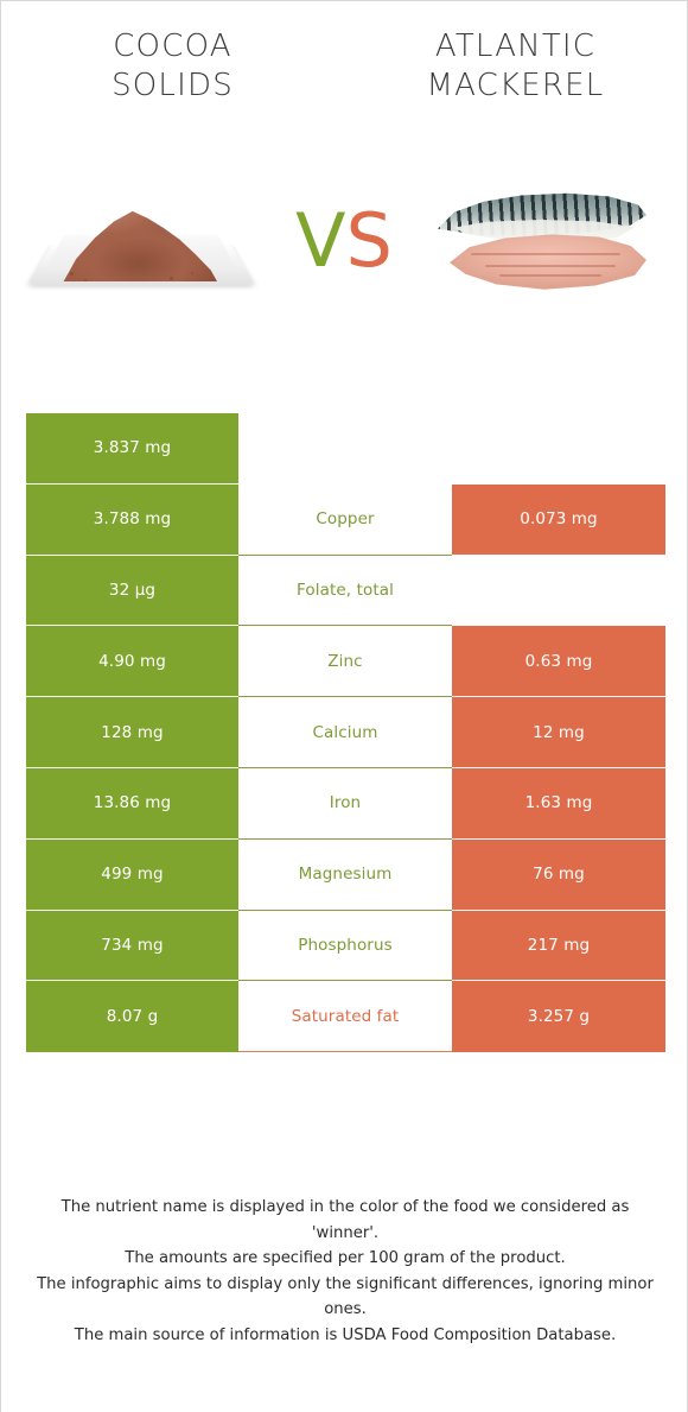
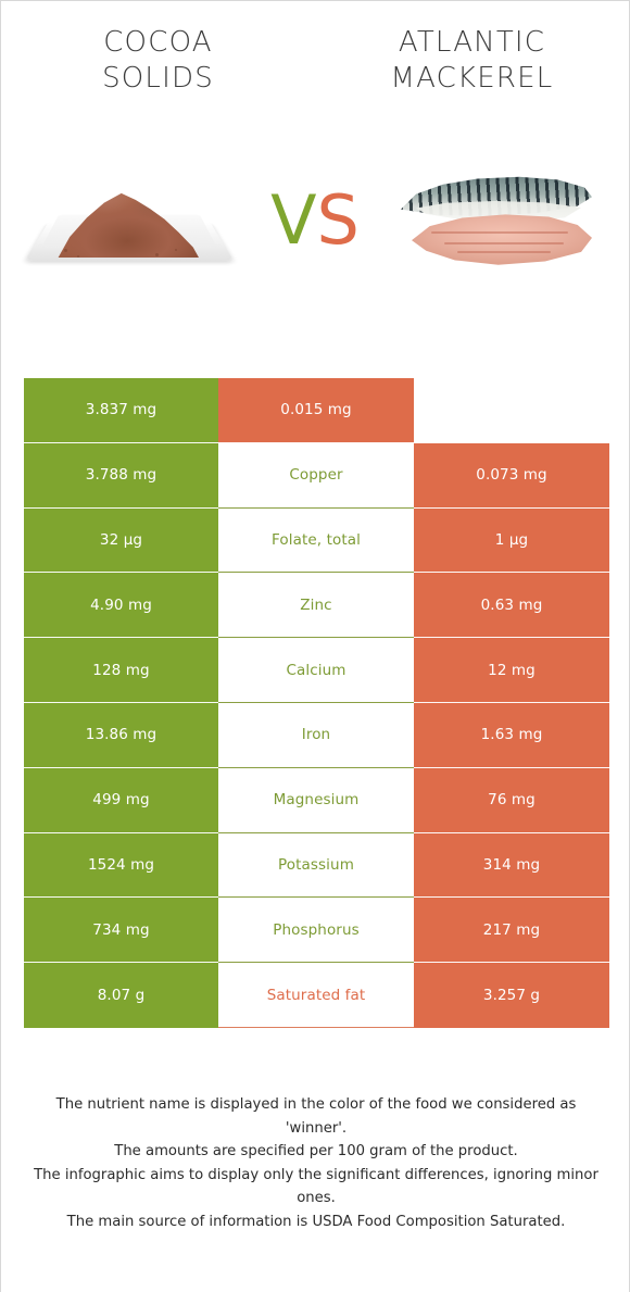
  COCOA
  SOLIDS
  ATLANTIC
  MACKEREL
  VS
  3.837 mg
+ 0.015 mg
  3.788 mg
  Copper
  0.073 mg
  32 µg
  Folate, total
+ 1 µg
  4.90 mg
  Zinc
  0.63 mg
  128 mg
  Calcium
  12 mg
  13.86 mg
  Iron
  1.63 mg
  499 mg
  Magnesium
  76 mg
+ 1524 mg
+ Potassium
+ 314 mg
  734 mg
  Phosphorus
  217 mg
  8.07 g
  Saturated fat
  3.257 g
  The nutrient name is displayed in the color of the food we considered as 'winner'.
  The amounts are specified per 100 gram of the product.
  The infographic aims to display only the significant differences, ignoring minor ones.
- The main source of information is USDA Food Composition Database.
+ The main source of information is USDA Food Composition Saturated.
